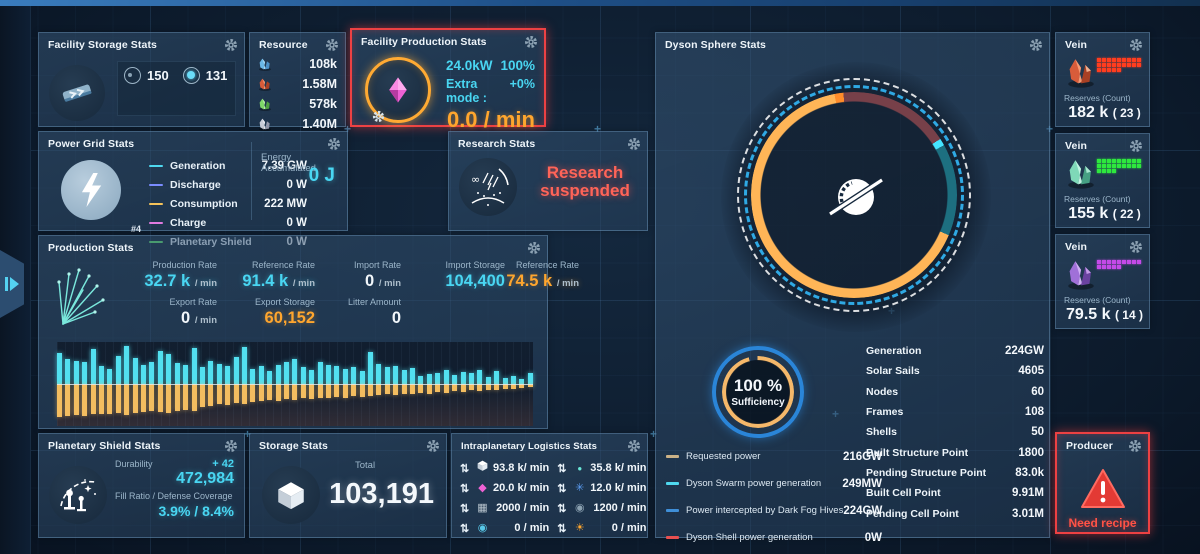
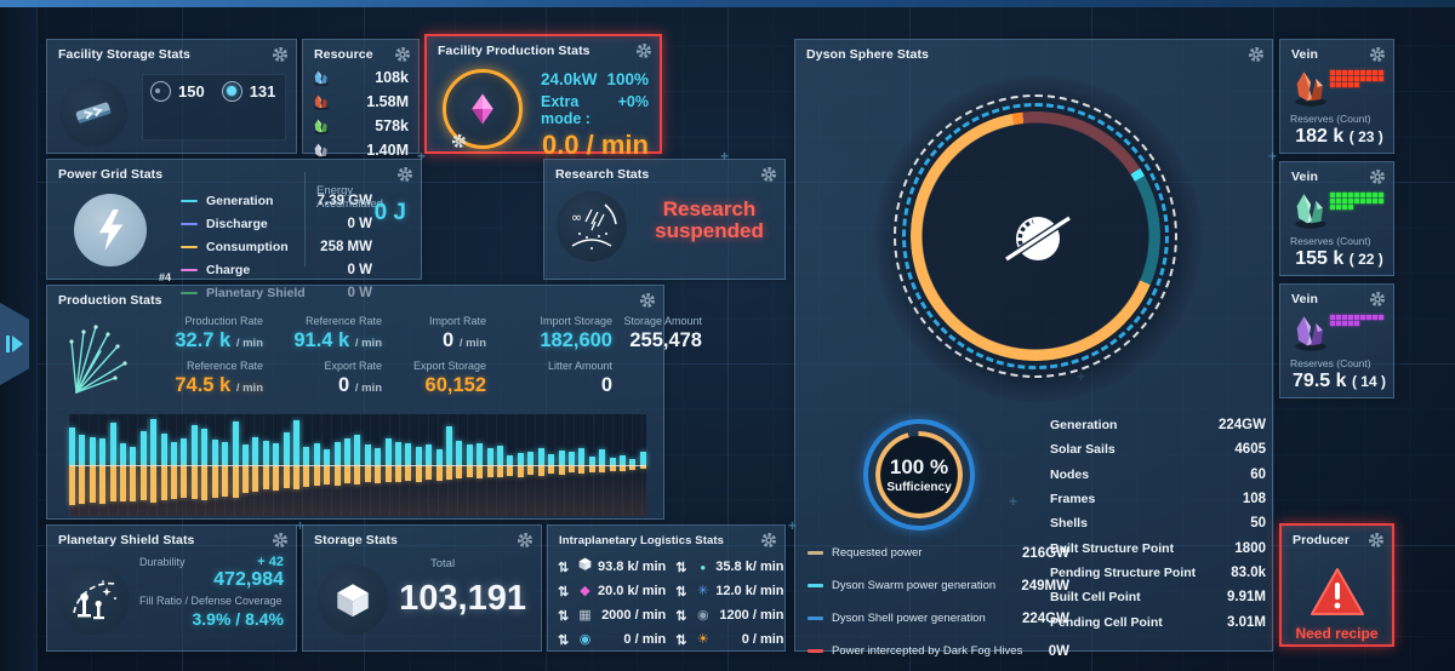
  Facility Storage Stats
  150
  131
  Resource
  108k
  1.58M
  578k
  1.40M
  Facility Production Stats
  24.0kW
  100%
  Extra mode :
  +0%
  0.0 / min
  Power Grid Stats
  #4
  Generation
  7.39 GW
  Discharge
  0 W
  Consumption
- 222 MW
+ 258 MW
  Charge
  0 W
  Energy Accumulated
  0 J
  Research Stats
  ∞
  Research
  suspended
  Production Stats
  Production Rate
  32.7 k / min
  Reference Rate
  91.4 k / min
  Import Rate
  0 / min
  Import Storage
- 104,400
+ 182,600
+ Storage Amount
+ 255,478
  Reference Rate
  74.5 k / min
  Export Rate
  0 / min
  Export Storage
  60,152
  Litter Amount
  0
  Planetary Shield Stats
  Durability
  + 42
  472,984
  Fill Ratio / Defense Coverage
  3.9% / 8.4%
  Storage Stats
  Total
  103,191
  Intraplanetary Logistics Stats
  ⇅
  93.8 k/ min
  ⇅
  ◆
  20.0 k/ min
  ⇅
  ▦
  2000 / min
  ⇅
  ◉
  0 / min
  ⇅
  ●
  35.8 k/ min
  ⇅
  ✳
  12.0 k/ min
  ⇅
  ◉
  1200 / min
  ⇅
  ☀
  0 / min
  Dyson Sphere Stats
  100 %
  Sufficiency
  Generation
  224GW
  Solar Sails
  4605
  Nodes
  60
  Frames
  108
  Shells
  50
  Built Structure Point
  1800
  Pending Structure Point
  83.0k
  Built Cell Point
  9.91M
  Pending Cell Point
  3.01M
  Requested power
  216GW
  Dyson Swarm power generation
  249MW
- Power intercepted by Dark Fog Hives
+ Dyson Shell power generation
  224GW
- Dyson Shell power generation
+ Power intercepted by Dark Fog Hives
  0W
  Vein
  Reserves (Count)
  182 k ( 23 )
  Vein
  Reserves (Count)
  155 k ( 22 )
  Vein
  Reserves (Count)
  79.5 k ( 14 )
  Producer
  Need recipe
